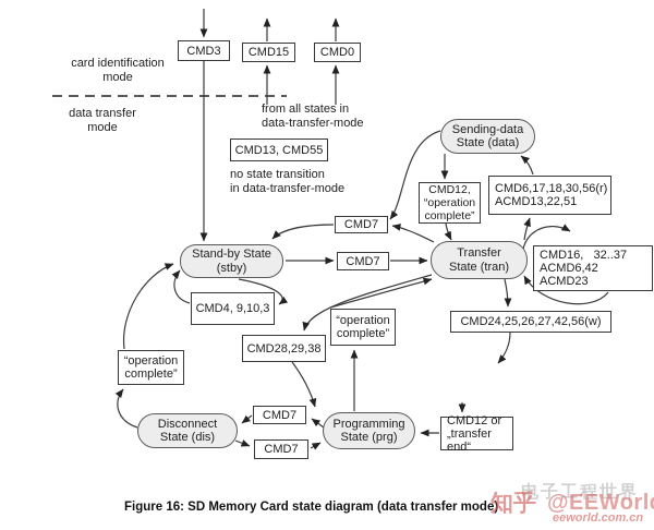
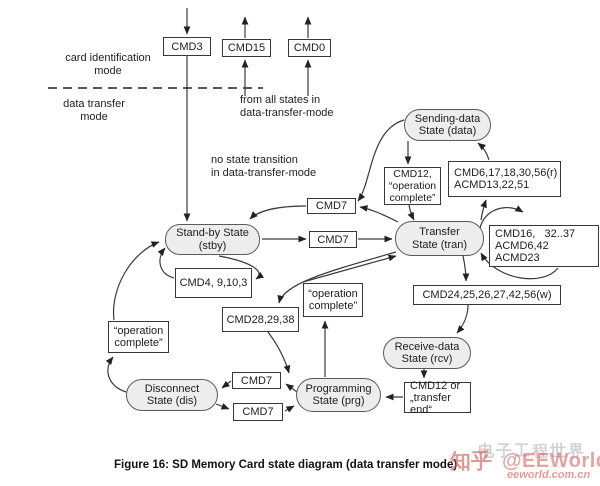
  card identification
  mode
  data transfer
  mode
  from all states in
  data-transfer-mode
  no state transition
  in data-transfer-mode
  CMD3
  CMD15
  CMD0
- CMD13, CMD55
  CMD12,
  “operation
  complete”
  CMD6,17,18,30,56(r)
  ACMD13,22,51
  CMD7
  CMD7
  CMD16, 32..37
  ACMD6,42
  ACMD23
  CMD4, 9,10,3
  “operation
  complete”
  CMD28,29,38
  CMD24,25,26,27,42,56(w)
  “operation
  complete”
  CMD7
  CMD7
  CMD12 or
  „transfer end“
  Sending-data
  State (data)
  Stand-by State
  (stby)
  Transfer
  State (tran)
+ Receive-data
+ State (rcv)
  Disconnect
  State (dis)
  Programming
  State (prg)
  Figure 16: SD Memory Card state diagram (data transfer mode)
  电子工程世界
  知乎
  @EEWorl
  eeworld.com.cn
